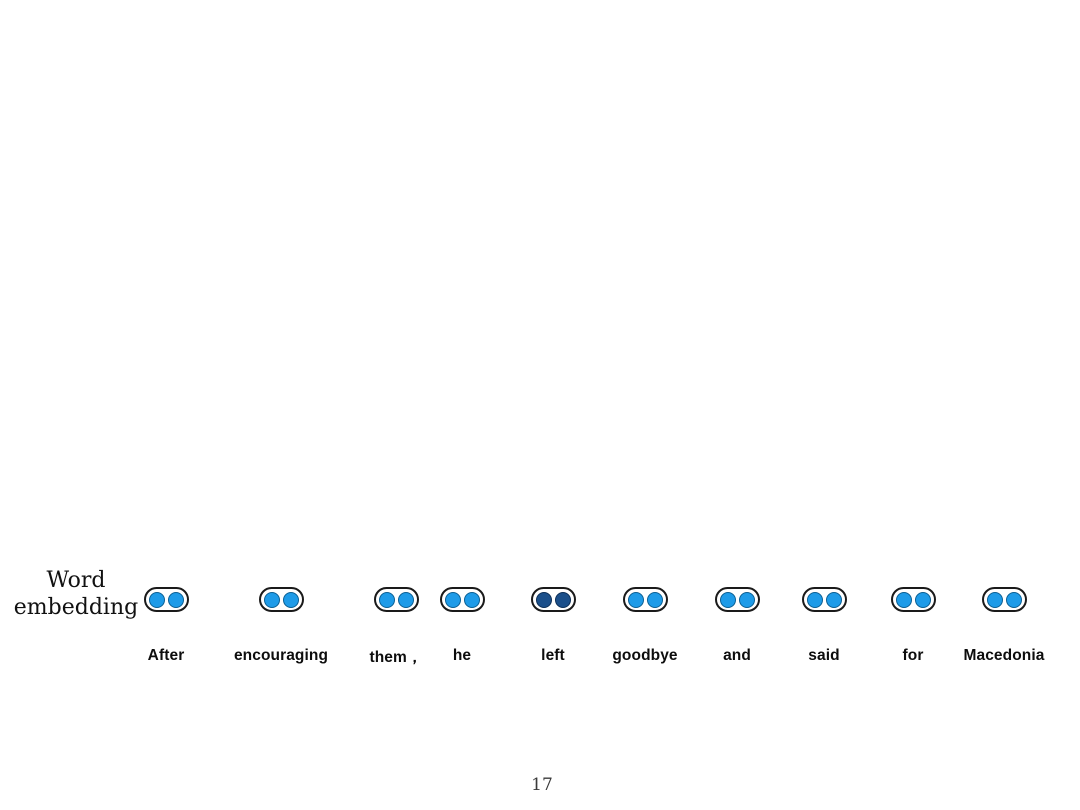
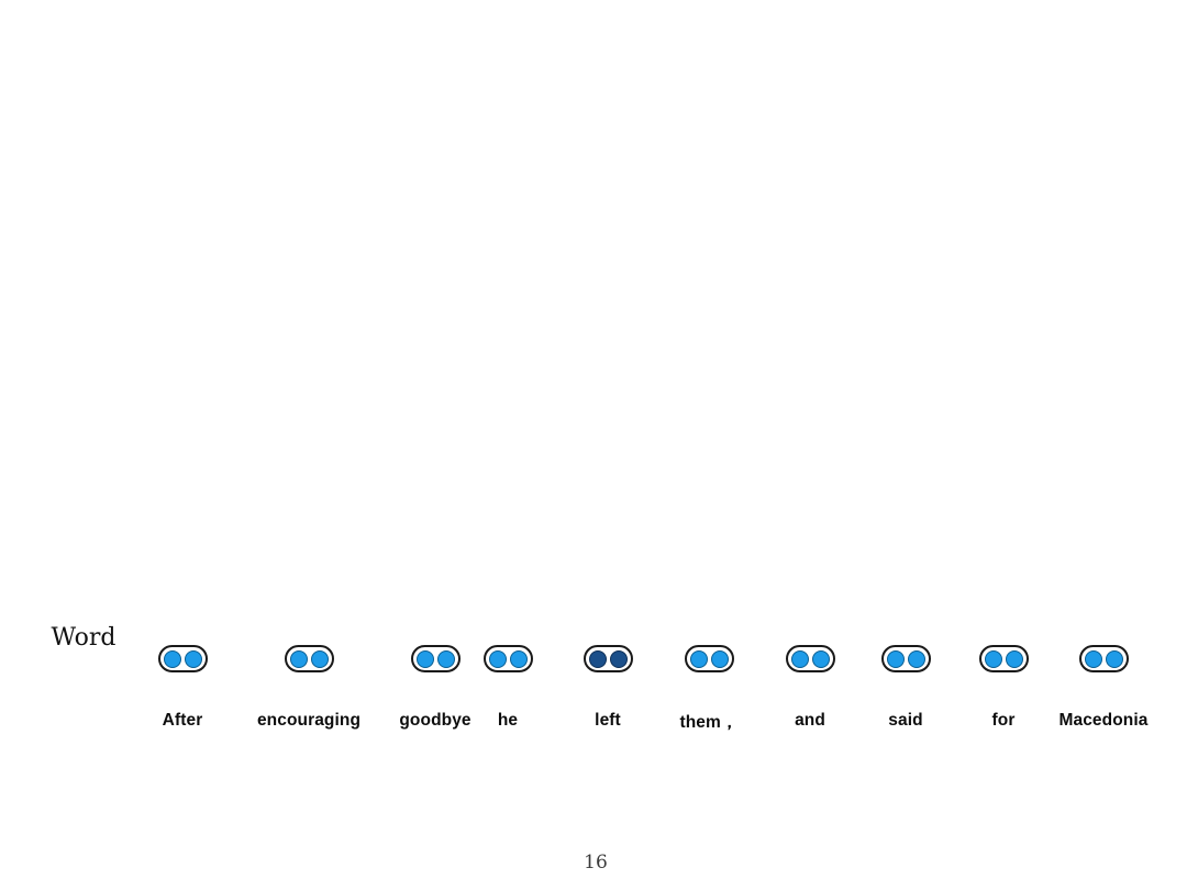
  Word
- embedding
  After
  encouraging
- them，
+ goodbye
  he
  left
- goodbye
+ them，
  and
  said
  for
  Macedonia
- 17
+ 16
